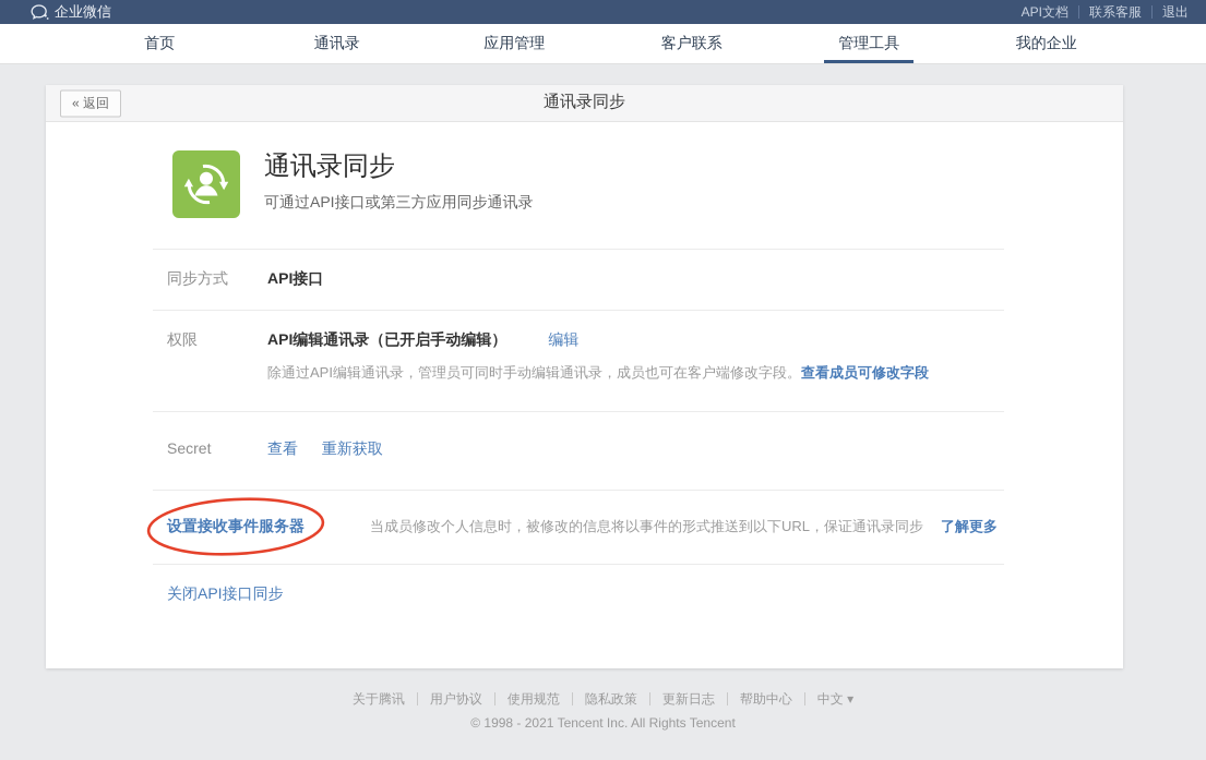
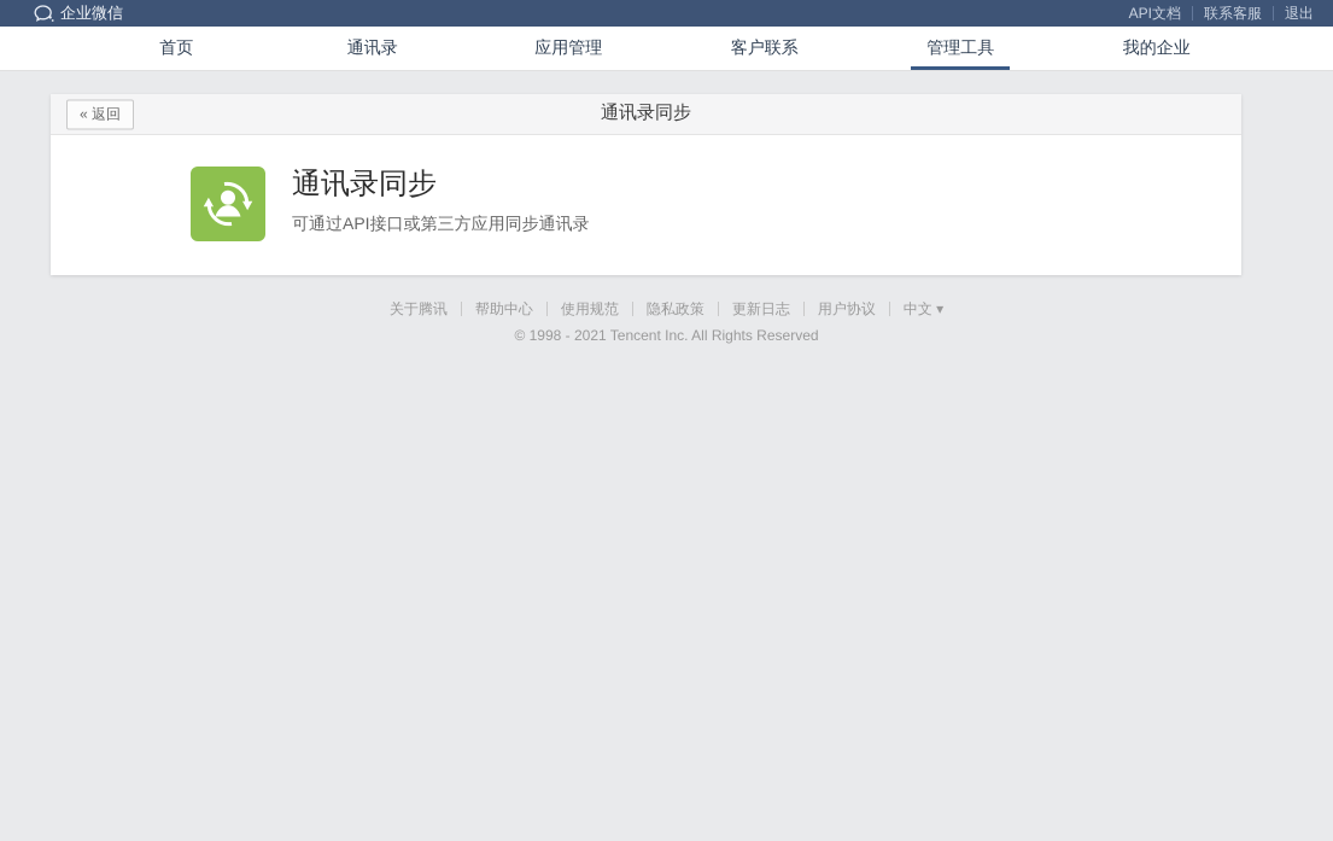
  企业微信
  API文档
  联系客服
  退出
  首页
  通讯录
  应用管理
  客户联系
  管理工具
  我的企业
  « 返回
  通讯录同步
  通讯录同步
  可通过API接口或第三方应用同步通讯录
- 同步方式
- API接口
- 权限
- API编辑通讯录（已开启手动编辑）
- 编辑
- 除通过API编辑通讯录，管理员可同时手动编辑通讯录，成员也可在客户端修改字段。查看成员可修改字段
- Secret
- 查看 重新获取
- 设置接收事件服务器
- 当成员修改个人信息时，被修改的信息将以事件的形式推送到以下URL，保证通讯录同步
- 了解更多
- 关闭API接口同步
  关于腾讯
- 用户协议
+ 帮助中心
  使用规范
  隐私政策
  更新日志
- 帮助中心
+ 用户协议
  中文 ▾
- © 1998 - 2021 Tencent Inc. All Rights Tencent
+ © 1998 - 2021 Tencent Inc. All Rights Reserved
